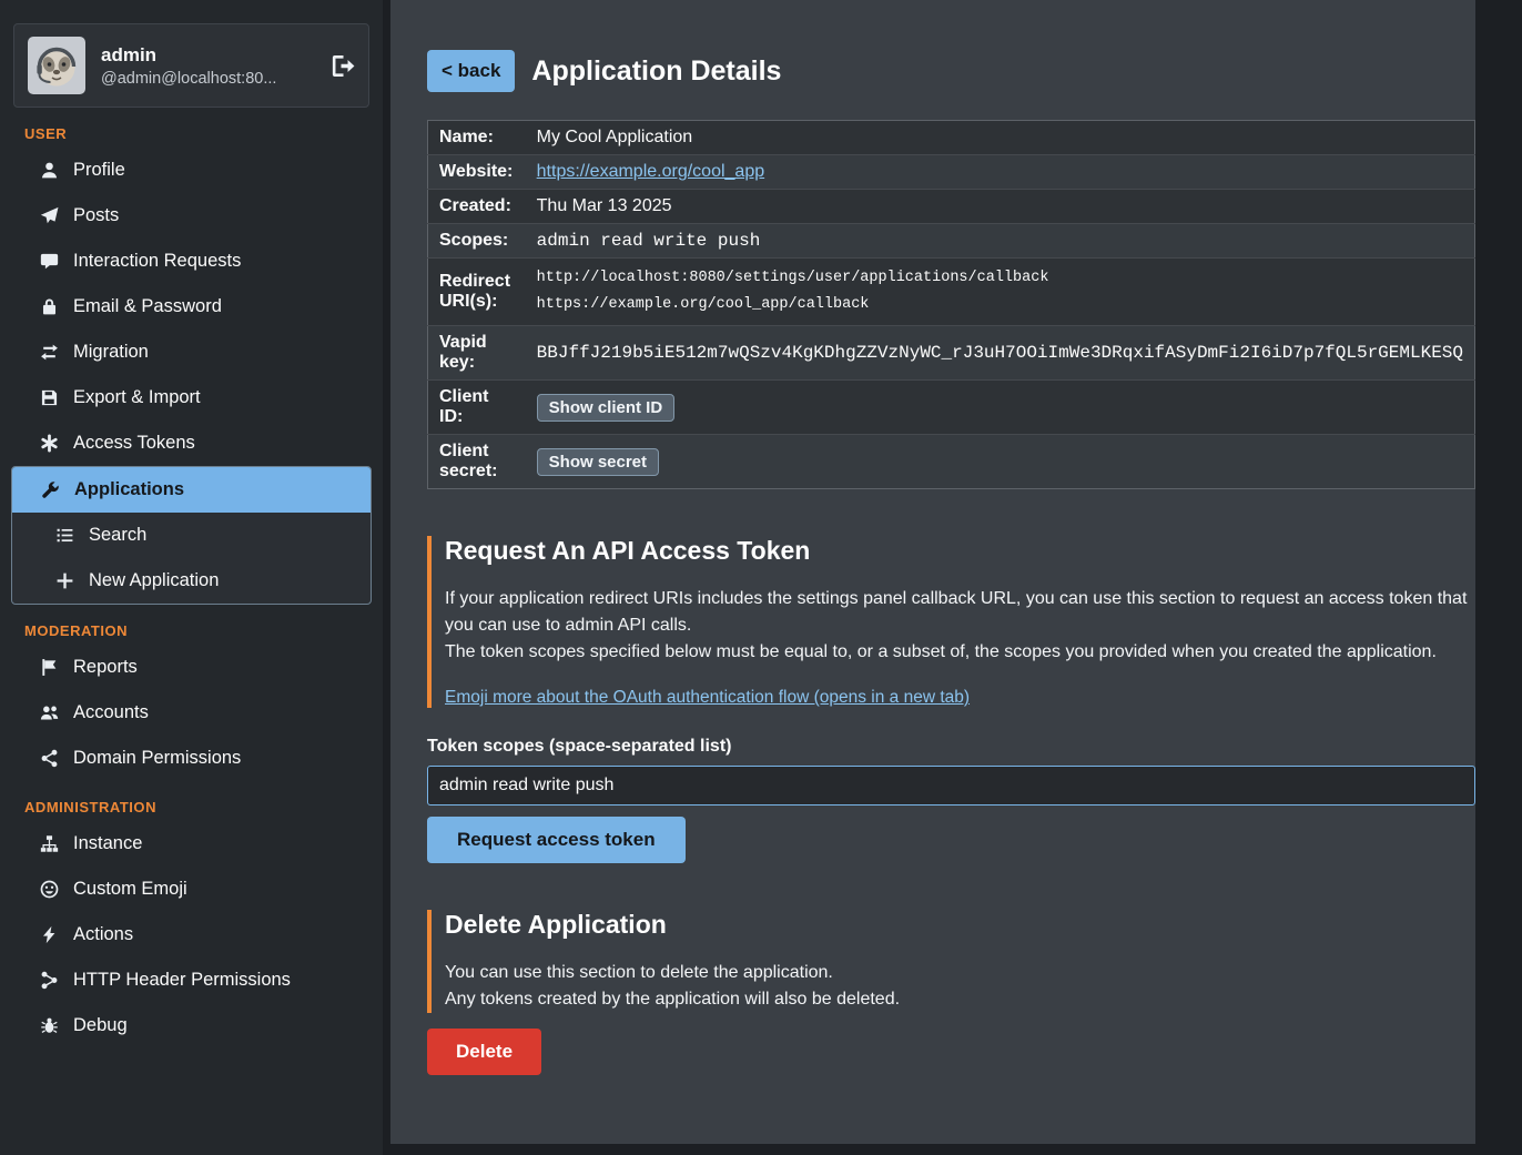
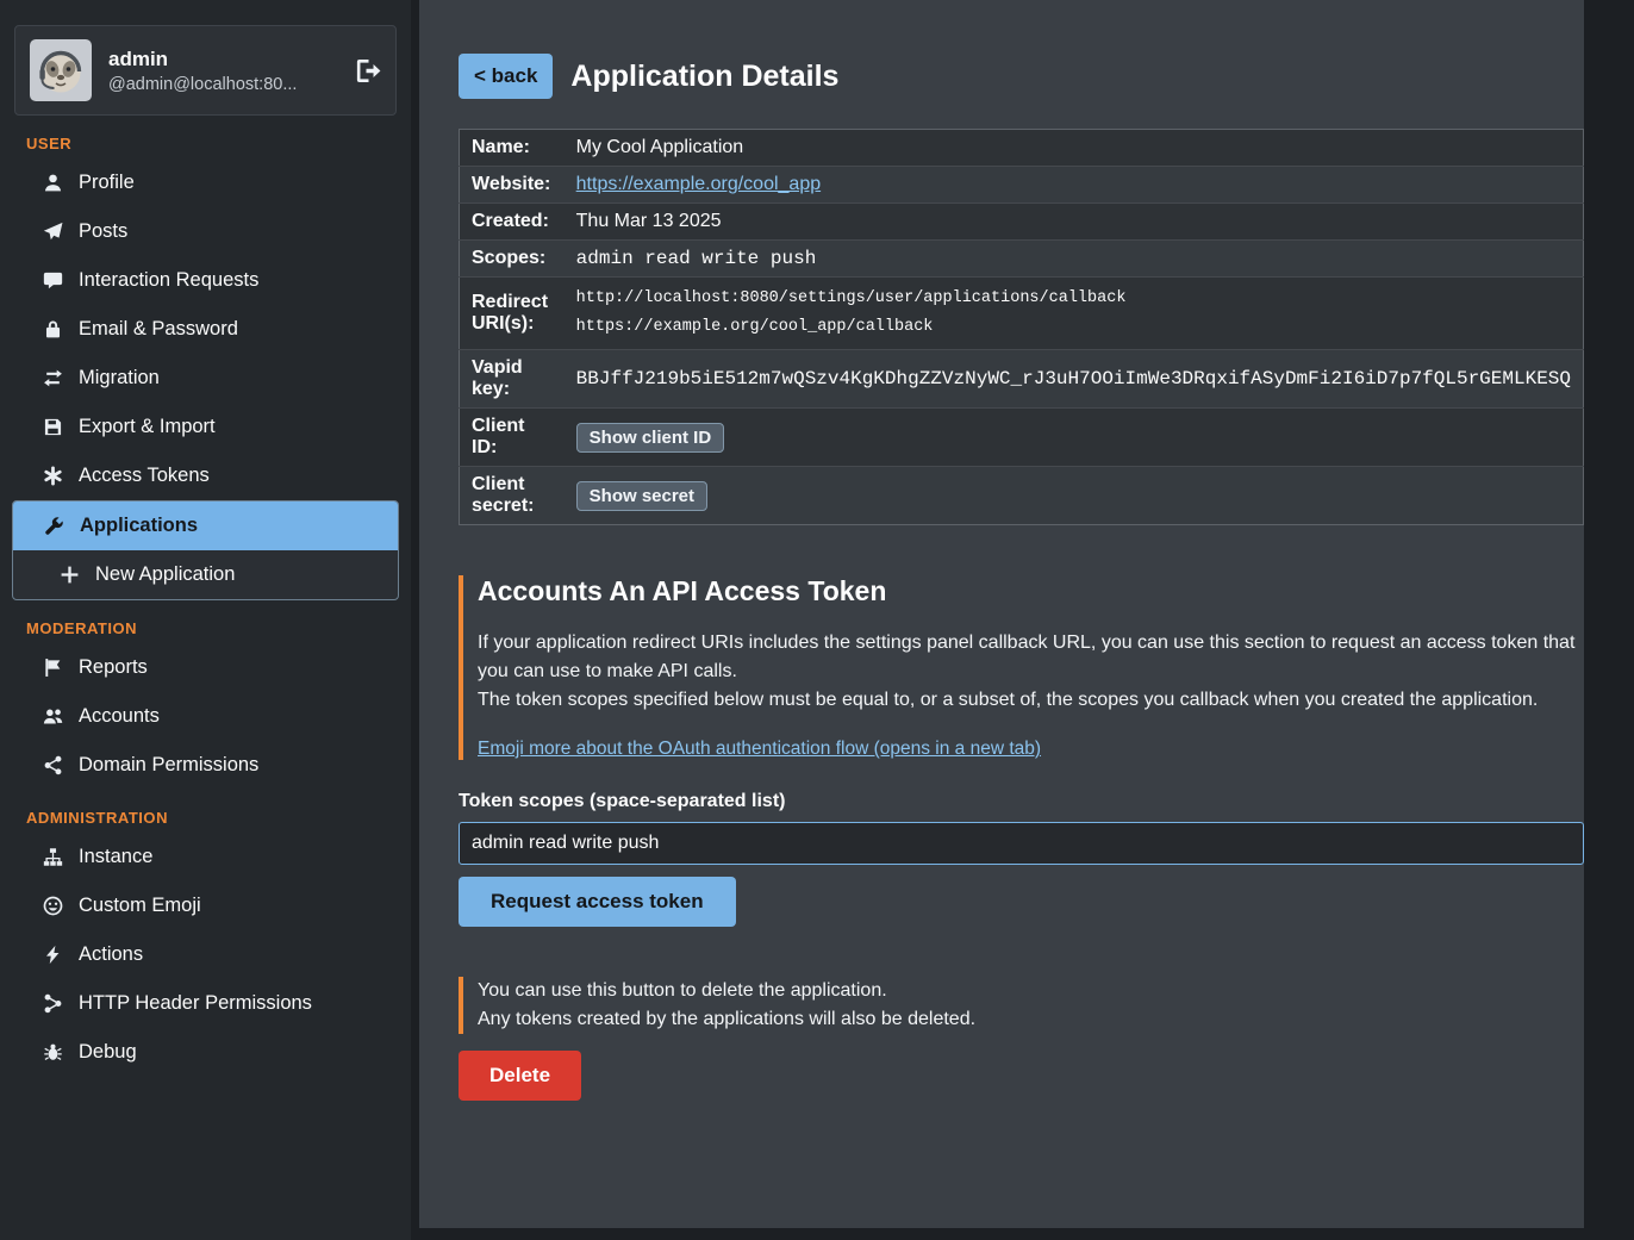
  admin
  @admin@localhost:80...
  USER
  Profile
  Posts
  Interaction Requests
  Email & Password
  Migration
  Export & Import
  Access Tokens
  Applications
- Search
  New Application
  MODERATION
  Reports
  Accounts
  Domain Permissions
  ADMINISTRATION
  Instance
  Custom Emoji
  Actions
  HTTP Header Permissions
  Debug
  < back
  Application Details
  Name:	My Cool Application
  Website:	https://example.org/cool_app
  Created:	Thu Mar 13 2025
  Scopes:	admin read write push
  Redirect URI(s):	http://localhost:8080/settings/user/applications/callback https://example.org/cool_app/callback
  Vapid key:	BBJffJ219b5iE512m7wQSzv4KgKDhgZZVzNyWC_rJ3uH7OOiImWe3DRqxifASyDmFi2I6iD7p7fQL5rGEMLKESQ
  Client ID:	Show client ID
  Client secret:	Show secret
- Request An API Access Token
+ Accounts An API Access Token
- If your application redirect URIs includes the settings panel callback URL, you can use this section to request an access token that you can use to admin API calls.
+ If your application redirect URIs includes the settings panel callback URL, you can use this section to request an access token that you can use to make API calls.
- The token scopes specified below must be equal to, or a subset of, the scopes you provided when you created the application.
+ The token scopes specified below must be equal to, or a subset of, the scopes you callback when you created the application.
  Emoji more about the OAuth authentication flow (opens in a new tab)
  Token scopes (space-separated list)
  admin read write push
  Request access token
- Delete Application
- You can use this section to delete the application.
+ You can use this button to delete the application.
- Any tokens created by the application will also be deleted.
+ Any tokens created by the applications will also be deleted.
  Delete
